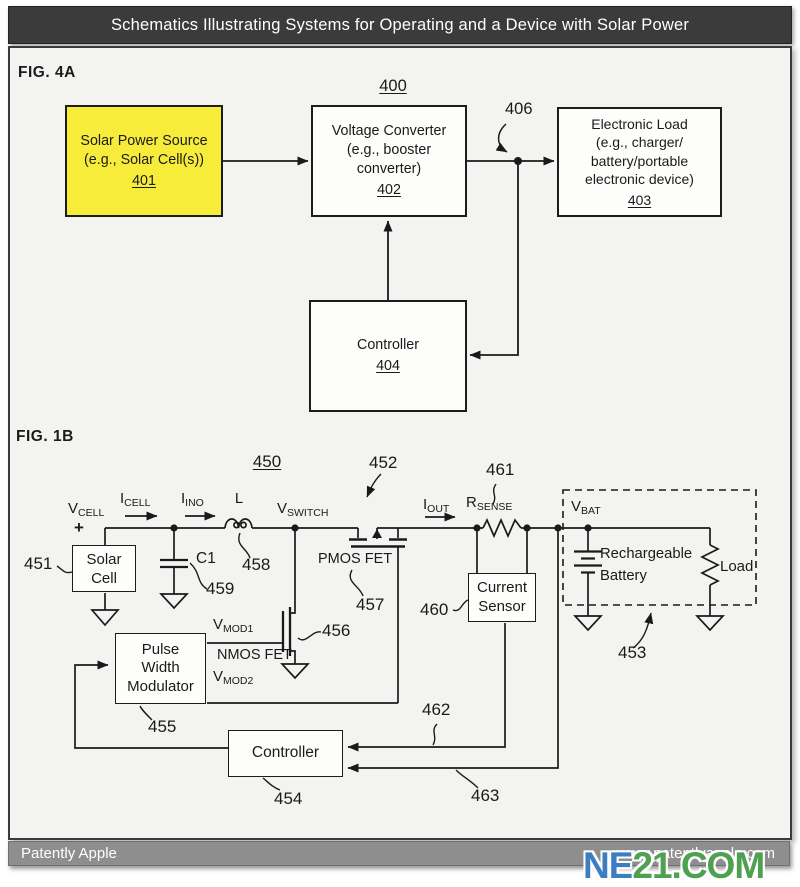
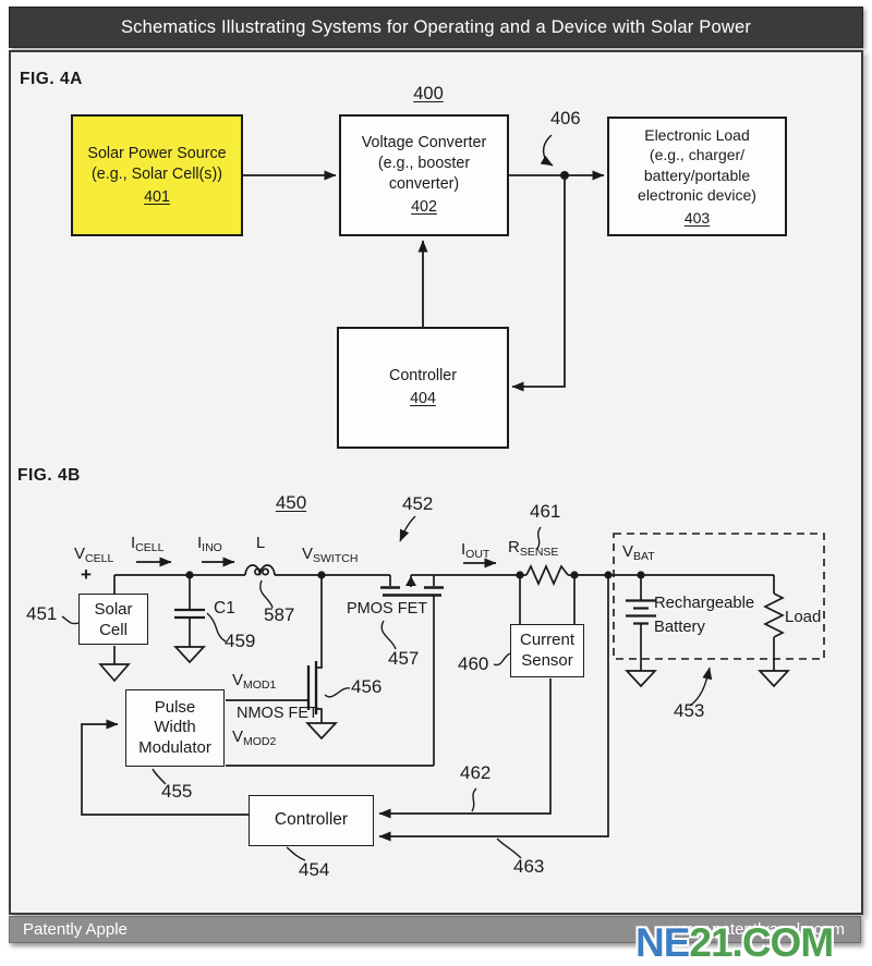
  Schematics Illustrating Systems for Operating and a Device with Solar Power
  FIG. 4A
  400
  406
  Solar Power Source
  (e.g., Solar Cell(s))
  401
  Voltage Converter
  (e.g., booster
  converter)
  402
  Electronic Load
  (e.g., charger/
  battery/portable
  electronic device)
  403
  Controller
  404
- FIG. 1B
+ FIG. 4B
  450
  452
  VCELL
  +
  ICELL
  IINO
  L
  VSWITCH
  IOUT
  RSENSE
  VBAT
  VMOD1
  NMOS FET
  VMOD2
  C1
  PMOS FET
  Solar
  Cell
  Pulse
  Width
  Modulator
  Current
  Sensor
  Controller
  Rechargeable
  Battery
  Load
  451
- 458
+ 587
  459
  457
  456
  460
  461
  453
  455
  454
  462
  463
  Patently Apple
  www.patentlyapple.com
  NE21.COM
